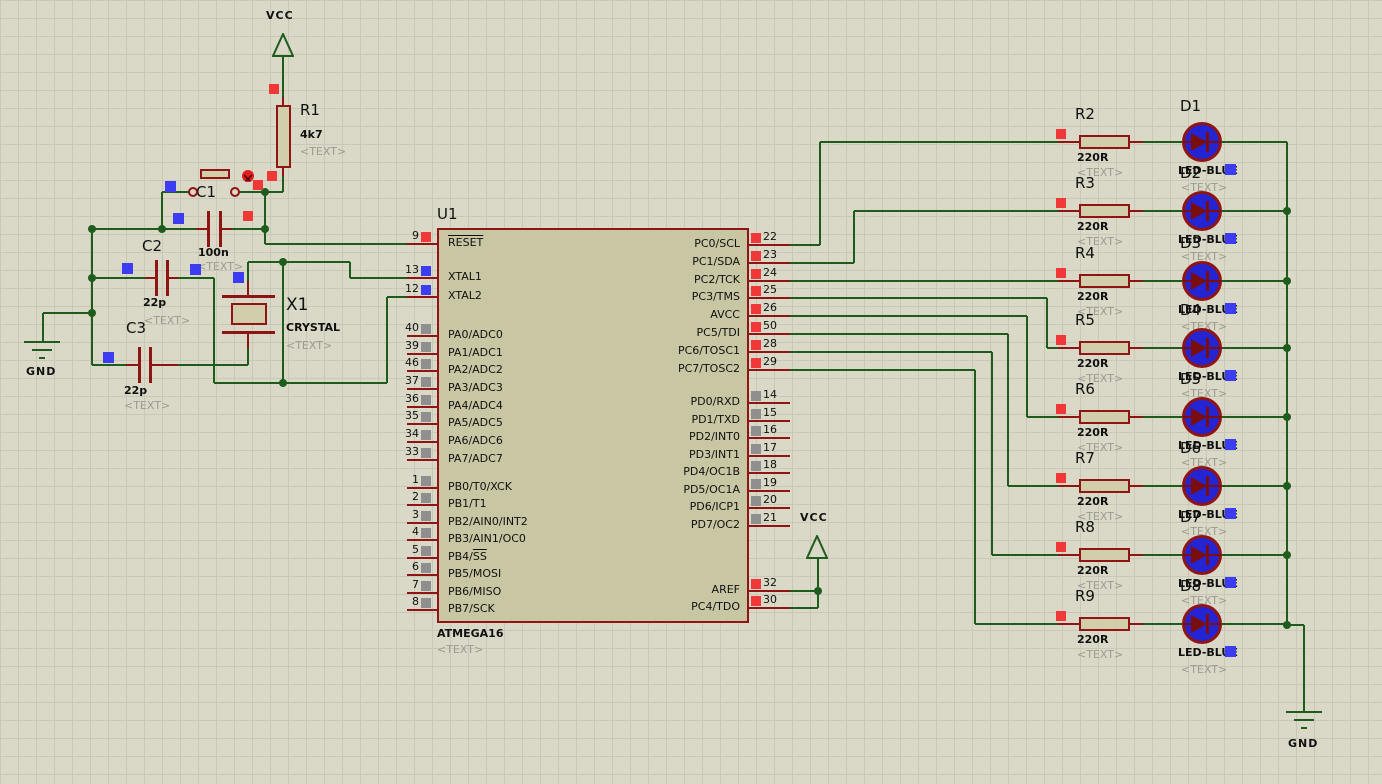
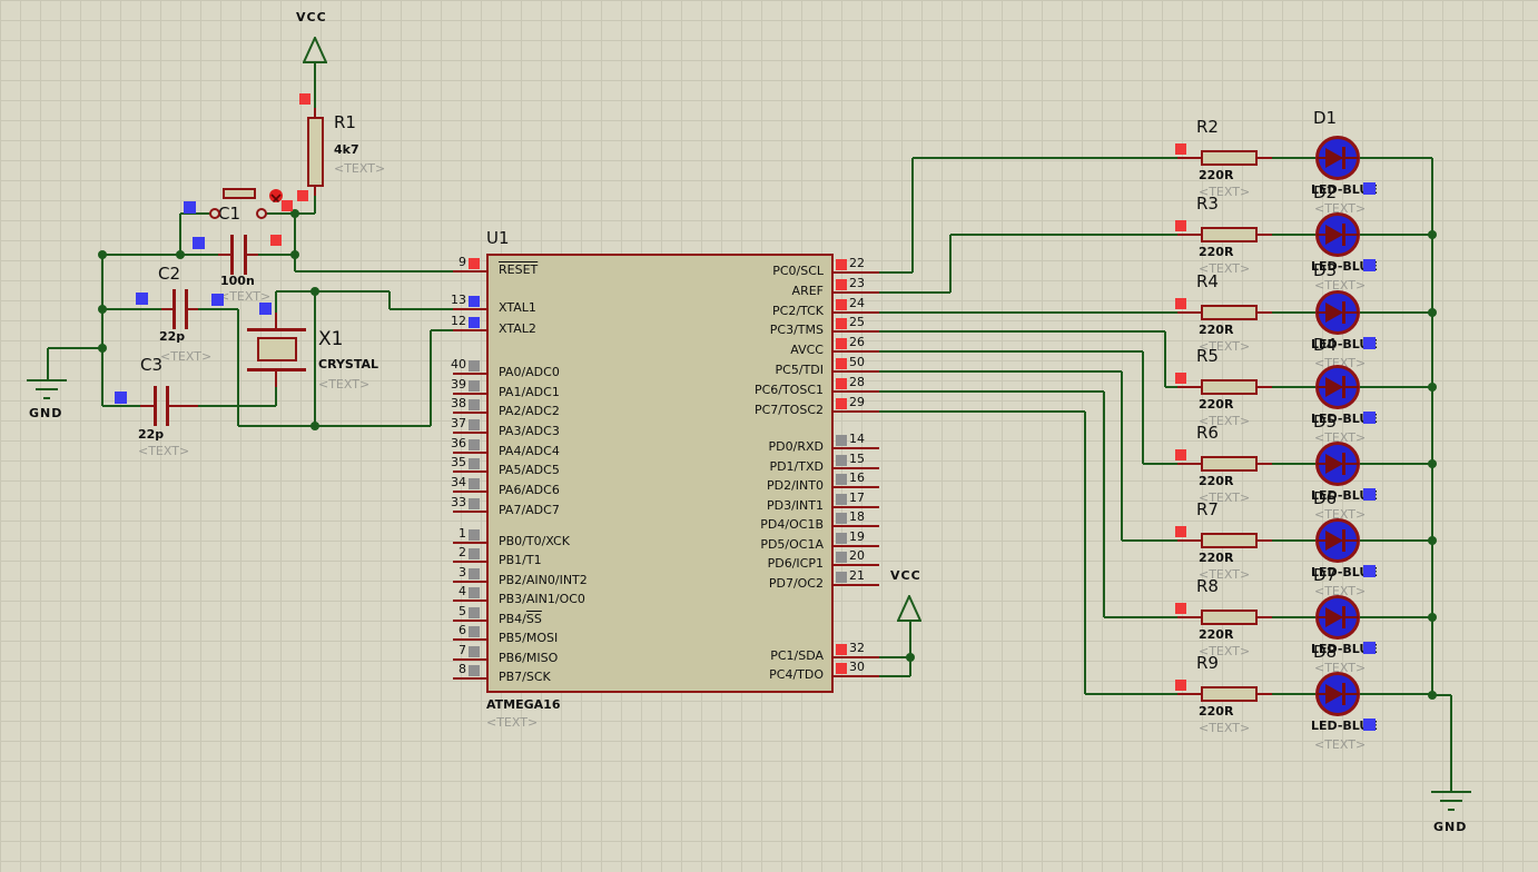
  U1
  ATMEGA16
  <TEXT>
  9
  RESET
  13
  XTAL1
  12
  XTAL2
  40
  PA0/ADC0
  39
  PA1/ADC1
- 46
+ 38
  PA2/ADC2
  37
  PA3/ADC3
  36
  PA4/ADC4
  35
  PA5/ADC5
  34
  PA6/ADC6
  33
  PA7/ADC7
  1
  PB0/T0/XCK
  2
  PB1/T1
  3
  PB2/AIN0/INT2
  4
  PB3/AIN1/OC0
  5
  PB4/SS
  6
  PB5/MOSI
  7
  PB6/MISO
  8
  PB7/SCK
  22
  PC0/SCL
  23
- PC1/SDA
+ AREF
  24
  PC2/TCK
  25
  PC3/TMS
  26
  AVCC
  50
  PC5/TDI
  28
  PC6/TOSC1
  29
  PC7/TOSC2
  14
  PD0/RXD
  15
  PD1/TXD
  16
  PD2/INT0
  17
  PD3/INT1
  18
  PD4/OC1B
  19
  PD5/OC1A
  20
  PD6/ICP1
  21
  PD7/OC2
  32
- AREF
+ PC1/SDA
  30
  PC4/TDO
  R1
  4k7
  <TEXT>
  C1
  100n
  <TEXT>
  C2
  22p
  <TEXT>
  C3
  22p
  <TEXT>
  X1
  CRYSTAL
  <TEXT>
  R2
  220R
  <TEXT>
  D1
  LED-BL
  <TEXT>
  R3
  220R
  <TEXT>
  D2
  LED-BL
  <TEXT>
  R4
  220R
  <TEXT>
  D3
  LED-BL
  <TEXT>
  R5
  220R
  <TEXT>
  D4
  LED-BL
  <TEXT>
  R6
  220R
  <TEXT>
  D5
  LED-BL
  <TEXT>
  R7
  220R
  <TEXT>
  D6
  LED-BL
  <TEXT>
  R8
  220R
  <TEXT>
  D7
  LED-BL
  <TEXT>
  R9
  220R
  <TEXT>
  D8
  LED-BL
  <TEXT>
  VCC
  VCC
  GND
  GND
